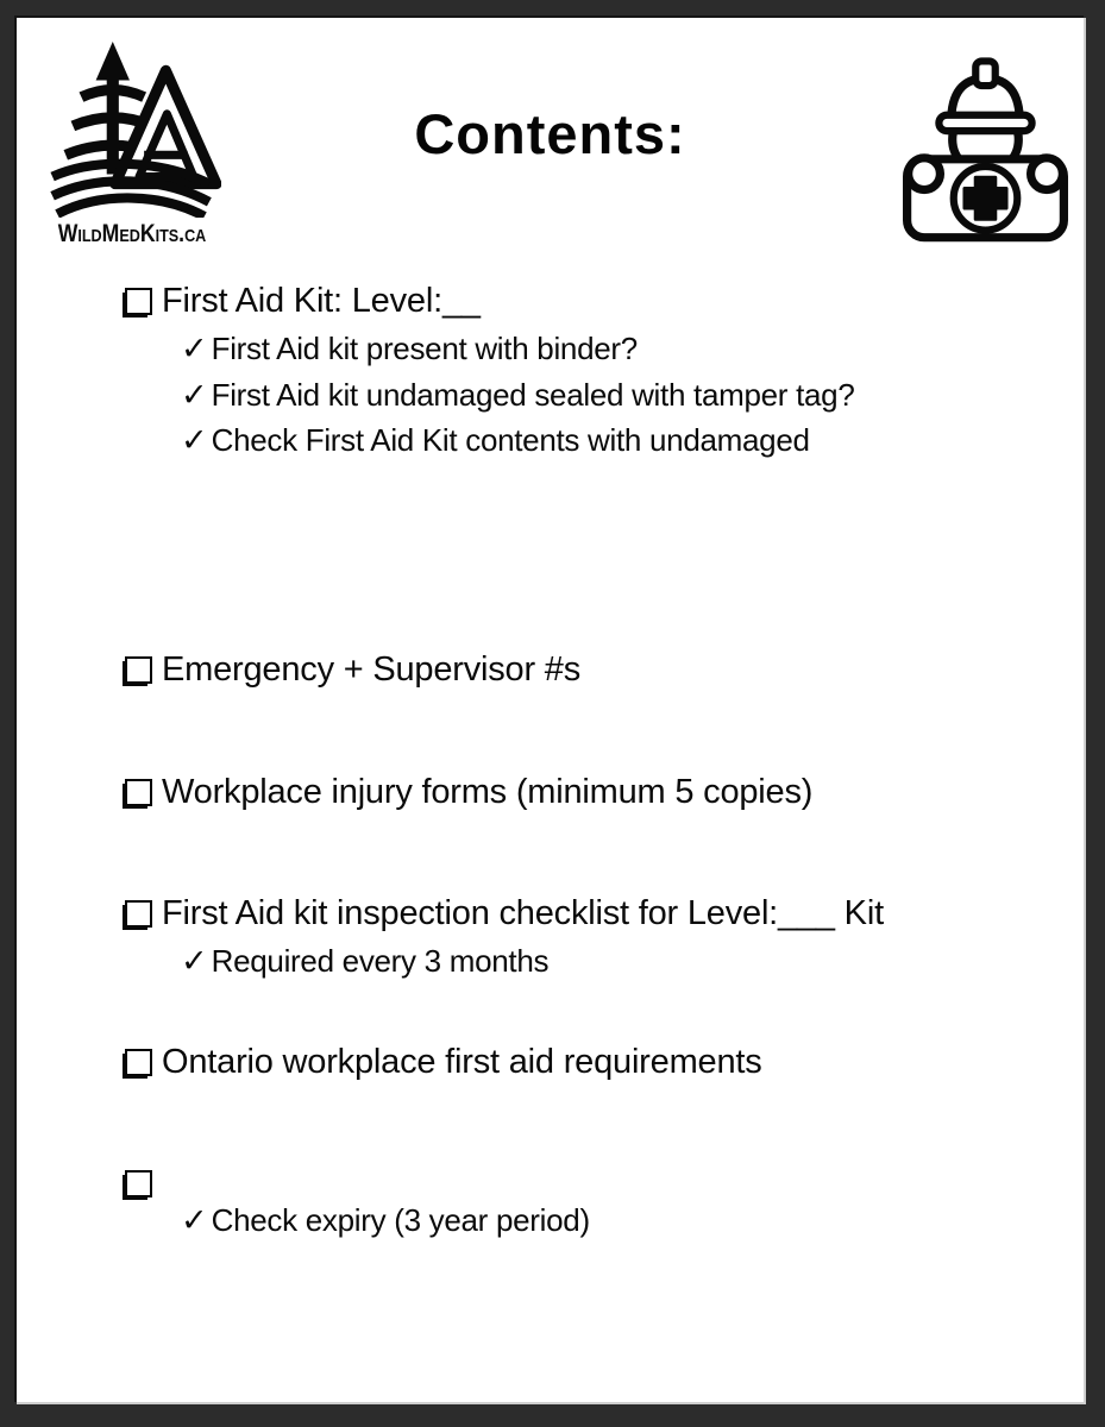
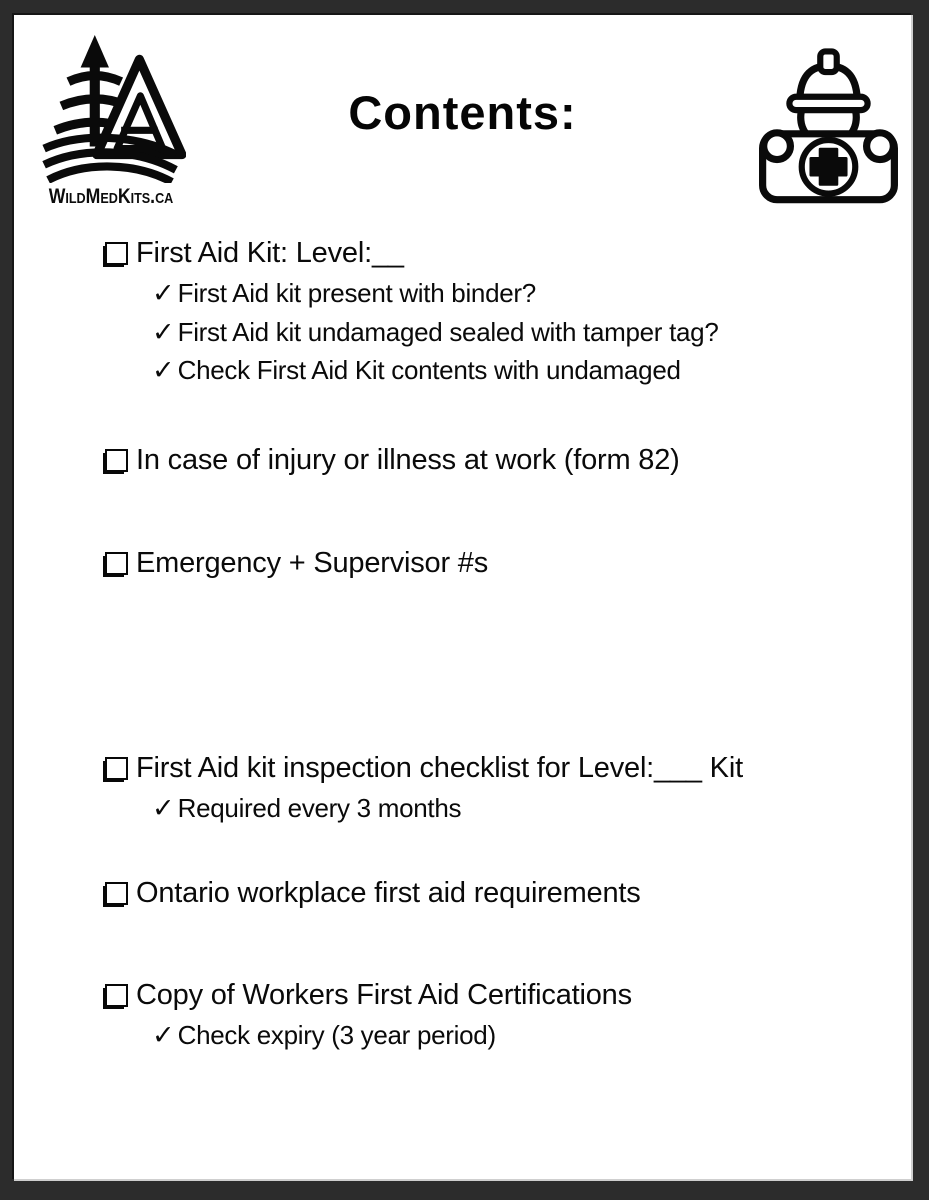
  WildMedKits.ca
  Contents:
  First Aid Kit: Level:__
  ✓
  First Aid kit present with binder?
  ✓
  First Aid kit undamaged sealed with tamper tag?
  ✓
  Check First Aid Kit contents with undamaged
+ In case of injury or illness at work (form 82)
  Emergency + Supervisor #s
- Workplace injury forms (minimum 5 copies)
  First Aid kit inspection checklist for Level:___ Kit
  ✓
  Required every 3 months
  Ontario workplace first aid requirements
+ Copy of Workers First Aid Certifications
  ✓
  Check expiry (3 year period)
